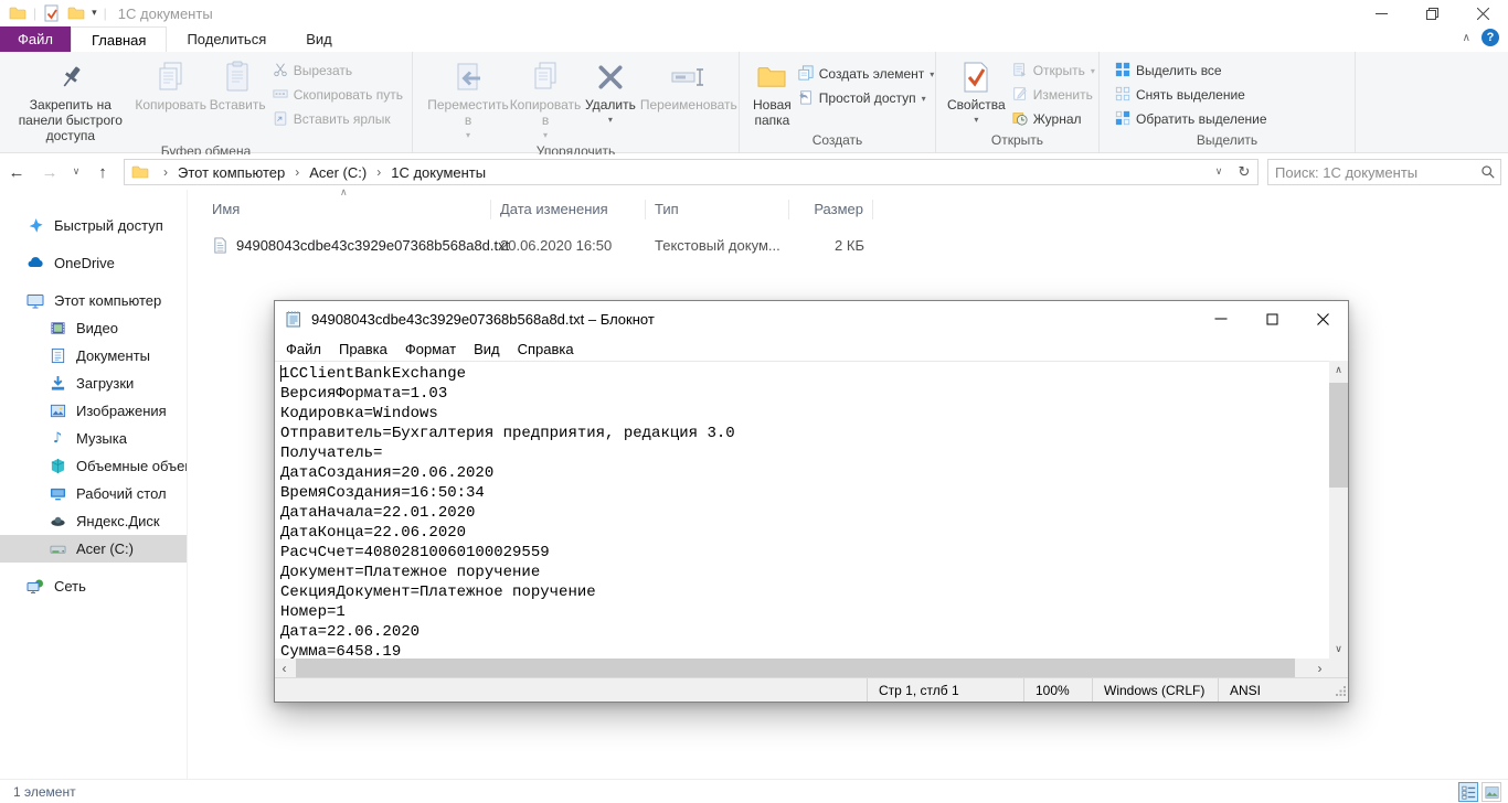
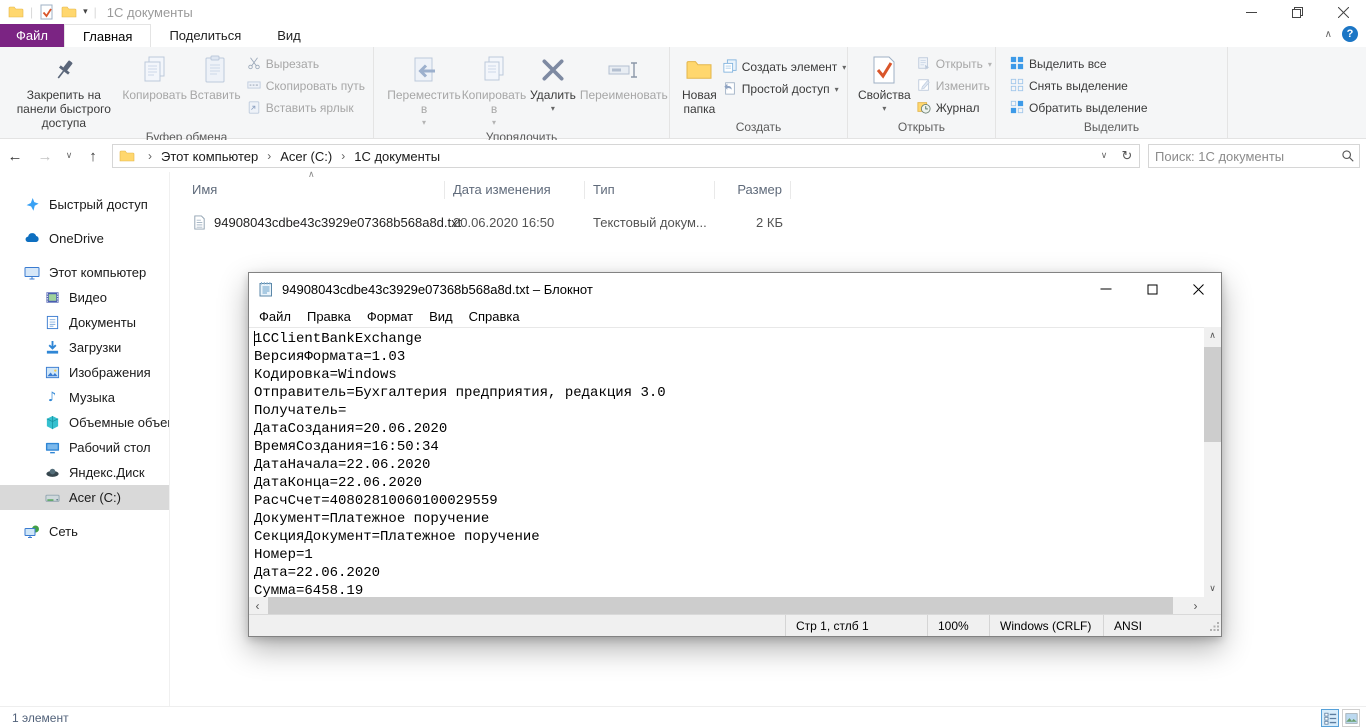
  |
  ▾
  |
  1С документы
  Файл
  Главная
  Поделиться
  Вид
  ∧
  ?
  Закрепить на панели быстрого доступа
  Копировать
  Вставить
  Вырезать
  Скопировать путь
  Вставить ярлык
  Буфер обмена
  Переместить в
  ▾
  Копировать в
  ▾
  Удалить
  ▾
  Переименовать
  Упорядочить
  Новая папка
  Создать элемент
  ▾
  Простой доступ
  ▾
  Создать
  Свойства
  ▾
  Открыть
  ▾
  Изменить
  Журнал
  Открыть
  Выделить все
  Снять выделение
  Обратить выделение
  Выделить
  ←
  →
  ∨
  ↑
  ›
  Этот компьютер
  ›
  Acer (C:)
  ›
  1С документы
  ∨
  ↻
  Поиск: 1С документы
  Быстрый доступ
  OneDrive
  Этот компьютер
  Видео
  Документы
  Загрузки
  Изображения
  ♪
  Музыка
  Объемные объе
  Рабочий стол
  Яндекс.Диск
  Acer (C:)
  Сеть
  ∧
  Имя
  Дата изменения
  Тип
  Размер
  94908043cdbe43c3929e07368b568a8d.txt
  20.06.2020 16:50
  Текстовый докум...
  2 КБ
  1 элемент
  94908043cdbe43c3929e07368b568a8d.txt – Блокнот
  Файл
  Правка
  Формат
  Вид
  Справка
  1CClientBankExchange
  ВерсияФормата=1.03
  Кодировка=Windows
  Отправитель=Бухгалтерия предприятия, редакция 3.0
  Получатель=
  ДатаСоздания=20.06.2020
  ВремяСоздания=16:50:34
- ДатаНачала=22.01.2020
+ ДатаНачала=22.06.2020
  ДатаКонца=22.06.2020
  РасчСчет=40802810060100029559
  Документ=Платежное поручение
  СекцияДокумент=Платежное поручение
  Номер=1
  Дата=22.06.2020
  Сумма=6458.19
  ∧
  ∨
  ‹
  ›
  Стр 1, стлб 1
  100%
  Windows (CRLF)
  ANSI
